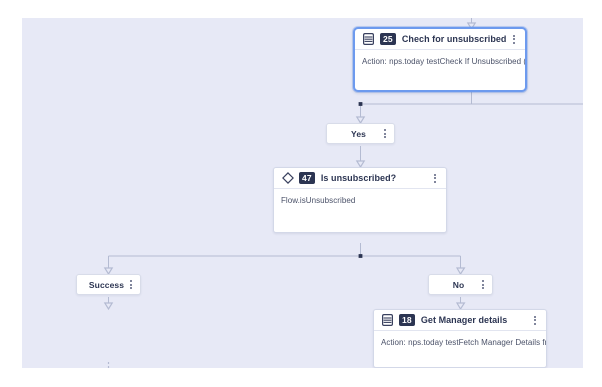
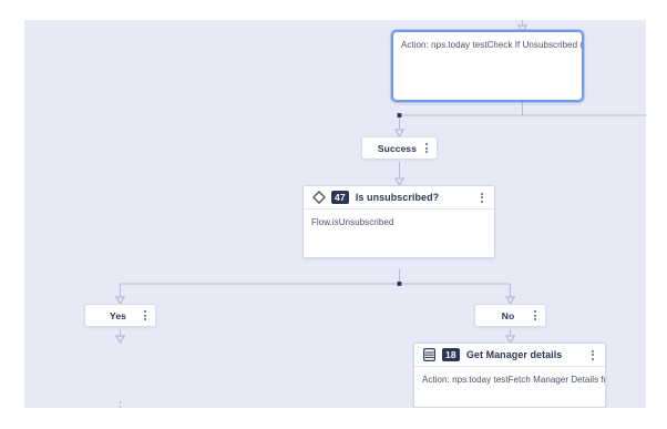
- 25
- Chech for unsubscribed
  Action: nps.today testCheck If Unsubscribed (
- Yes
+ Success
  47
  Is unsubscribed?
  Flow.isUnsubscribed
- Success
+ Yes
  No
  18
  Get Manager details
  Action: nps.today testFetch Manager Details f
